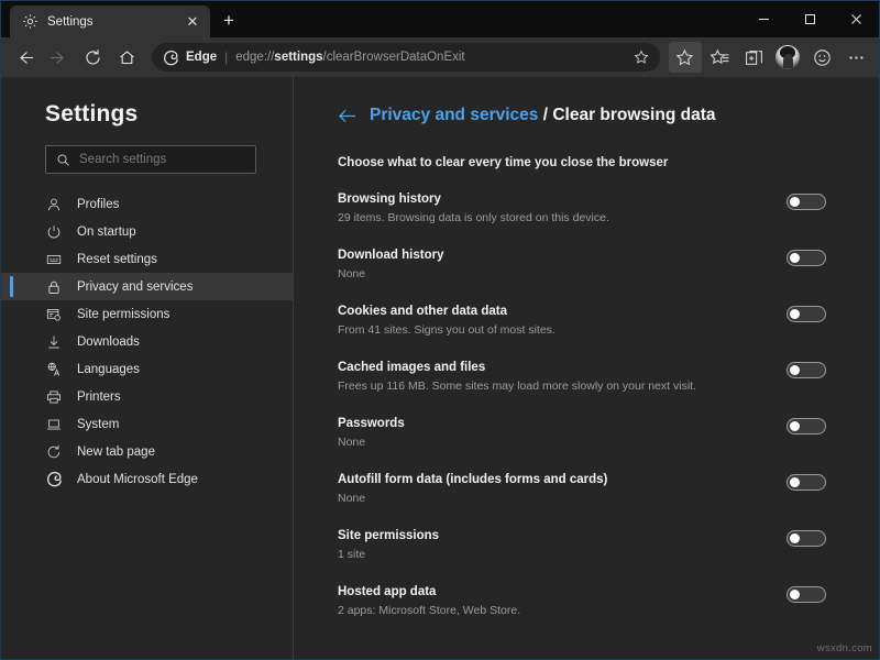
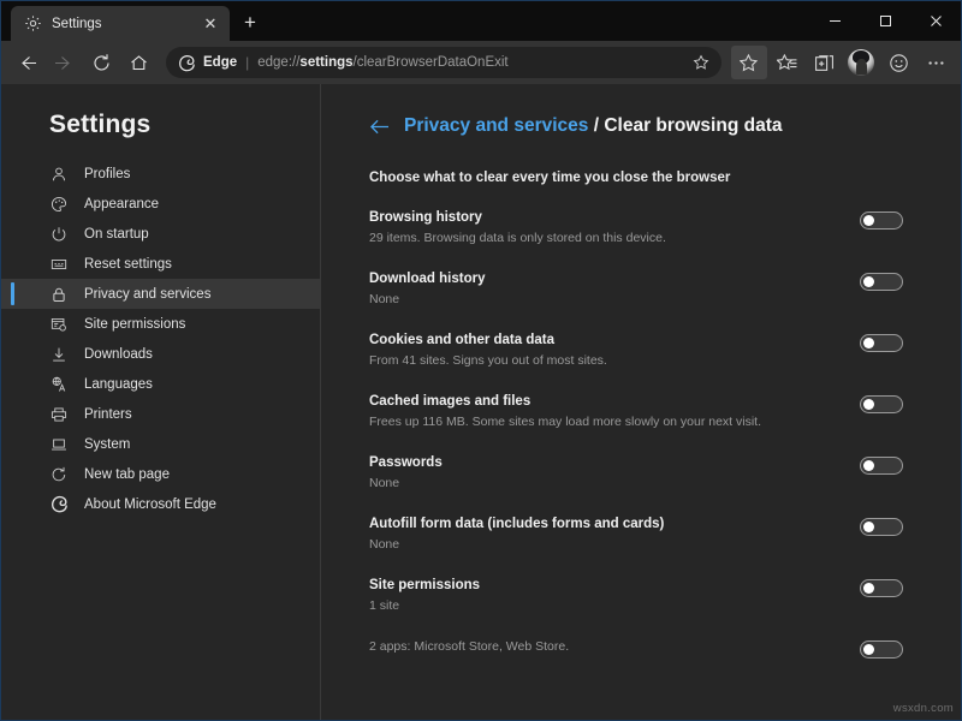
  Settings
  ✕
  +
  Edge
  |
  edge://settings/clearBrowserDataOnExit
  Settings
- Search settings
  Profiles
+ Appearance
  On startup
  Reset settings
  Privacy and services
  Site permissions
  Downloads
  Languages
  Printers
  System
  New tab page
  About Microsoft Edge
  Privacy and services / Clear browsing data
  Choose what to clear every time you close the browser
  Browsing history
  29 items. Browsing data is only stored on this device.
  Download history
  None
  Cookies and other data data
  From 41 sites. Signs you out of most sites.
  Cached images and files
  Frees up 116 MB. Some sites may load more slowly on your next visit.
  Passwords
  None
  Autofill form data (includes forms and cards)
  None
  Site permissions
  1 site
- Hosted app data
  2 apps: Microsoft Store, Web Store.
  wsxdn.com
